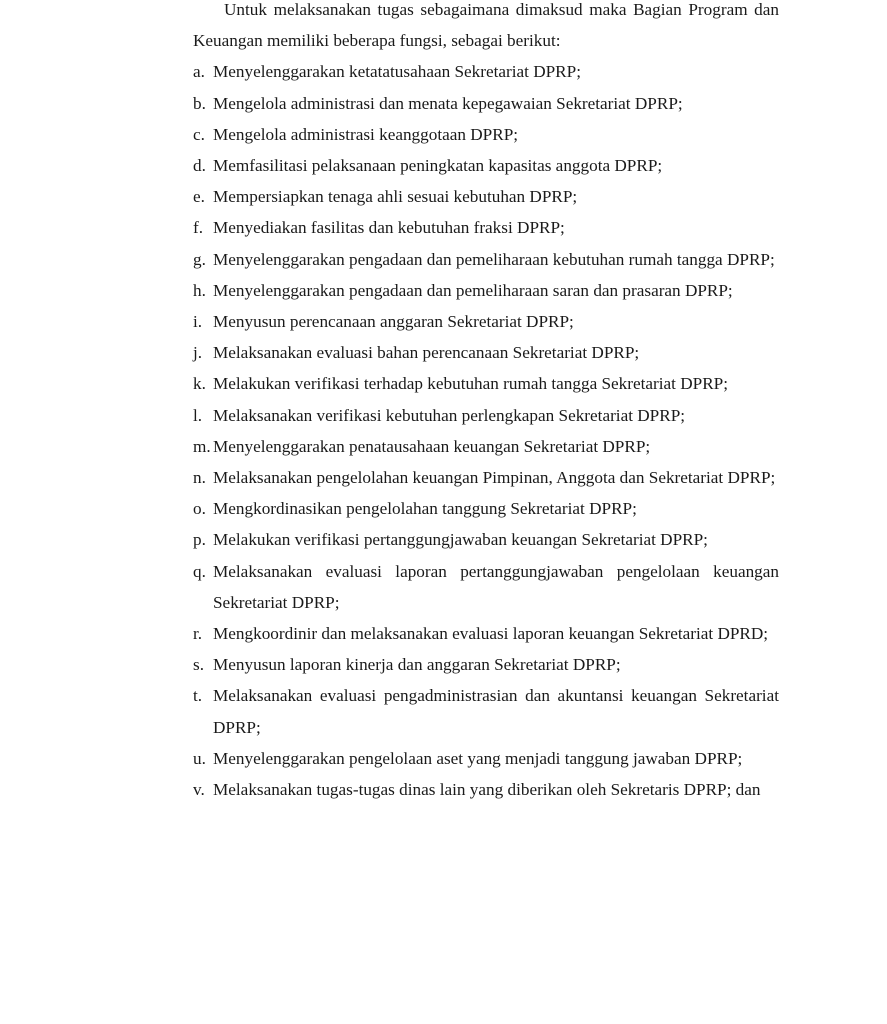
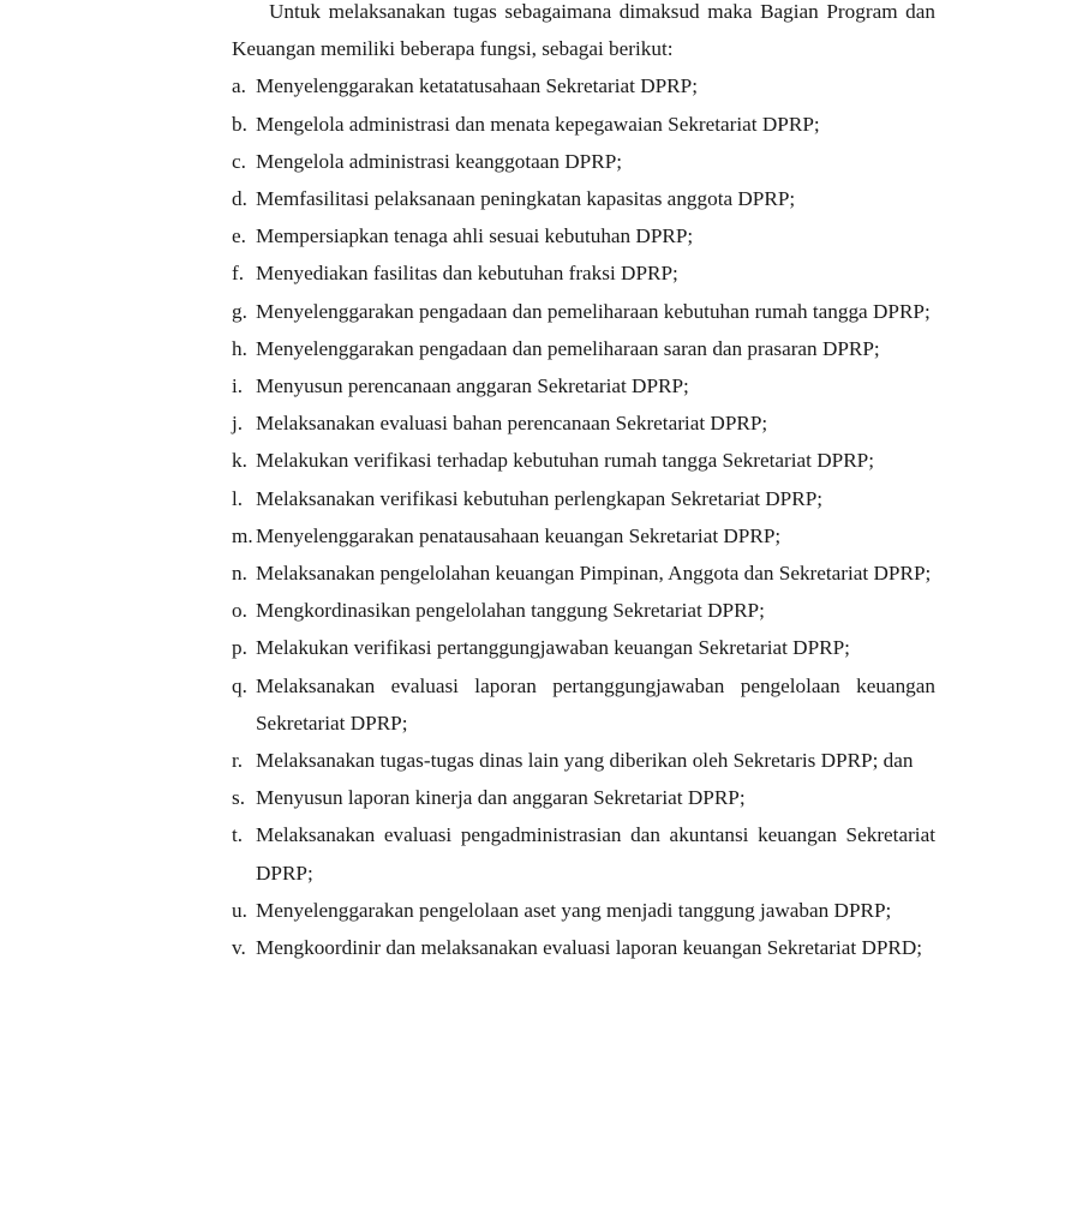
  Untuk melaksanakan tugas sebagaimana dimaksud maka Bagian Program dan Keuangan memiliki beberapa fungsi, sebagai berikut:
  a.
  Menyelenggarakan ketatatusahaan Sekretariat DPRP;
  b.
  Mengelola administrasi dan menata kepegawaian Sekretariat DPRP;
  c.
  Mengelola administrasi keanggotaan DPRP;
  d.
  Memfasilitasi pelaksanaan peningkatan kapasitas anggota DPRP;
  e.
  Mempersiapkan tenaga ahli sesuai kebutuhan DPRP;
  f.
  Menyediakan fasilitas dan kebutuhan fraksi DPRP;
  g.
  Menyelenggarakan pengadaan dan pemeliharaan kebutuhan rumah tangga DPRP;
  h.
  Menyelenggarakan pengadaan dan pemeliharaan saran dan prasaran DPRP;
  i.
  Menyusun perencanaan anggaran Sekretariat DPRP;
  j.
  Melaksanakan evaluasi bahan perencanaan Sekretariat DPRP;
  k.
  Melakukan verifikasi terhadap kebutuhan rumah tangga Sekretariat DPRP;
  l.
  Melaksanakan verifikasi kebutuhan perlengkapan Sekretariat DPRP;
  m.
  Menyelenggarakan penatausahaan keuangan Sekretariat DPRP;
  n.
  Melaksanakan pengelolahan keuangan Pimpinan, Anggota dan Sekretariat DPRP;
  o.
  Mengkordinasikan pengelolahan tanggung Sekretariat DPRP;
  p.
  Melakukan verifikasi pertanggungjawaban keuangan Sekretariat DPRP;
  q.
  Melaksanakan evaluasi laporan pertanggungjawaban pengelolaan keuangan Sekretariat DPRP;
  r.
- Mengkoordinir dan melaksanakan evaluasi laporan keuangan Sekretariat DPRD;
+ Melaksanakan tugas-tugas dinas lain yang diberikan oleh Sekretaris DPRP; dan
  s.
  Menyusun laporan kinerja dan anggaran Sekretariat DPRP;
  t.
  Melaksanakan evaluasi pengadministrasian dan akuntansi keuangan Sekretariat DPRP;
  u.
  Menyelenggarakan pengelolaan aset yang menjadi tanggung jawaban DPRP;
  v.
- Melaksanakan tugas-tugas dinas lain yang diberikan oleh Sekretaris DPRP; dan
+ Mengkoordinir dan melaksanakan evaluasi laporan keuangan Sekretariat DPRD;
